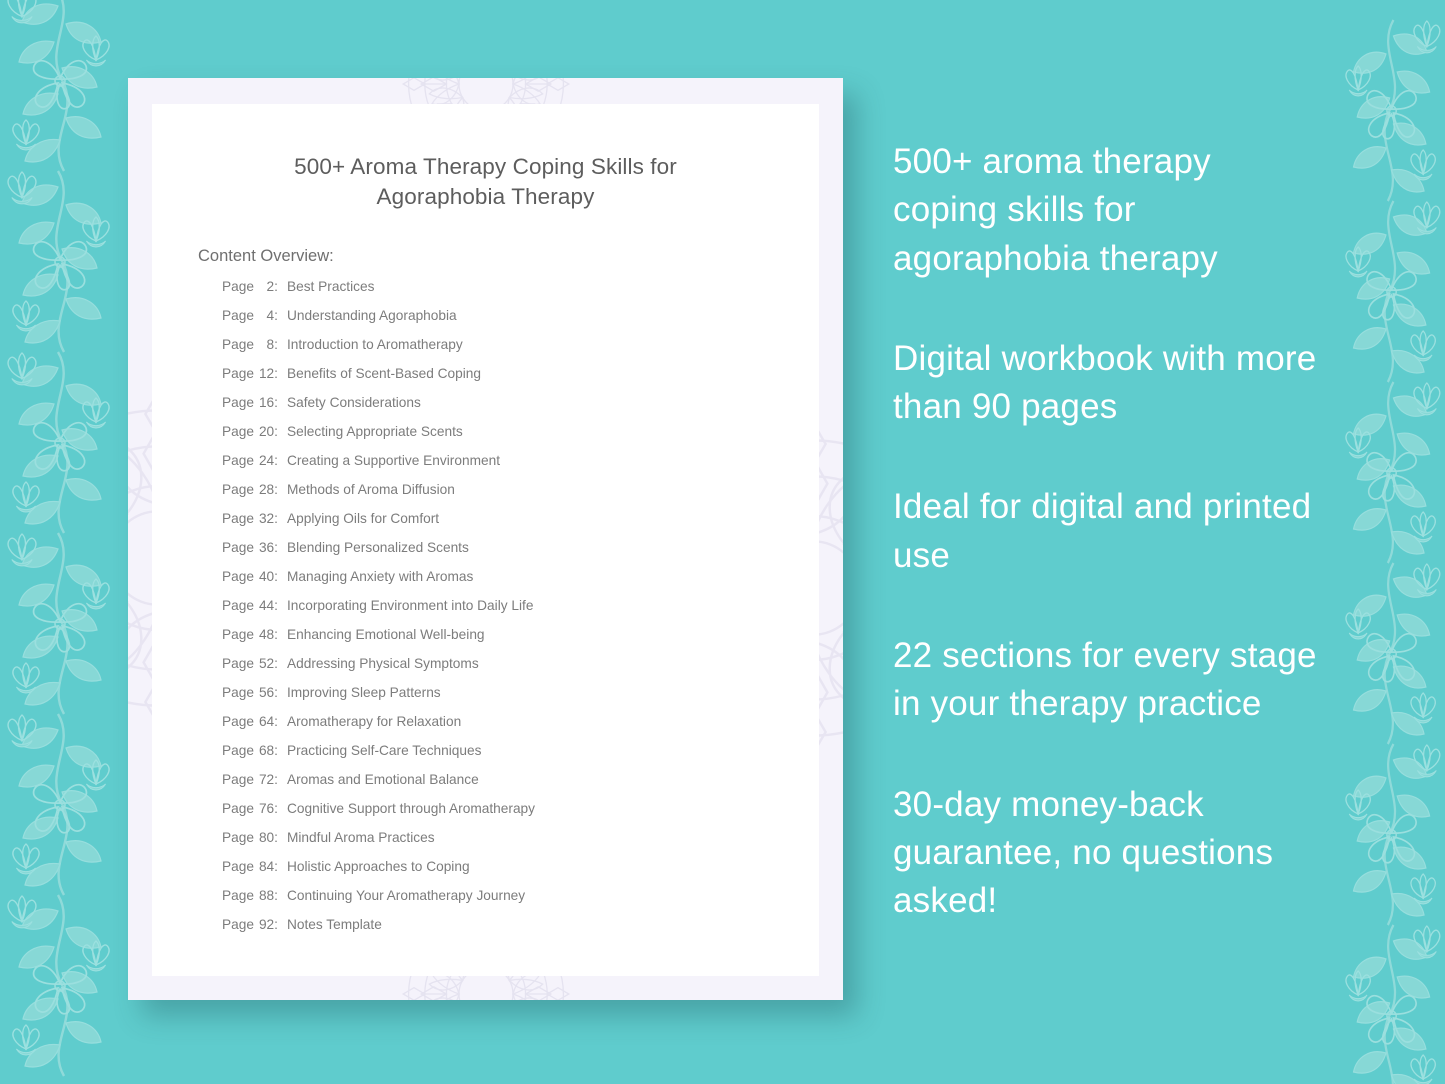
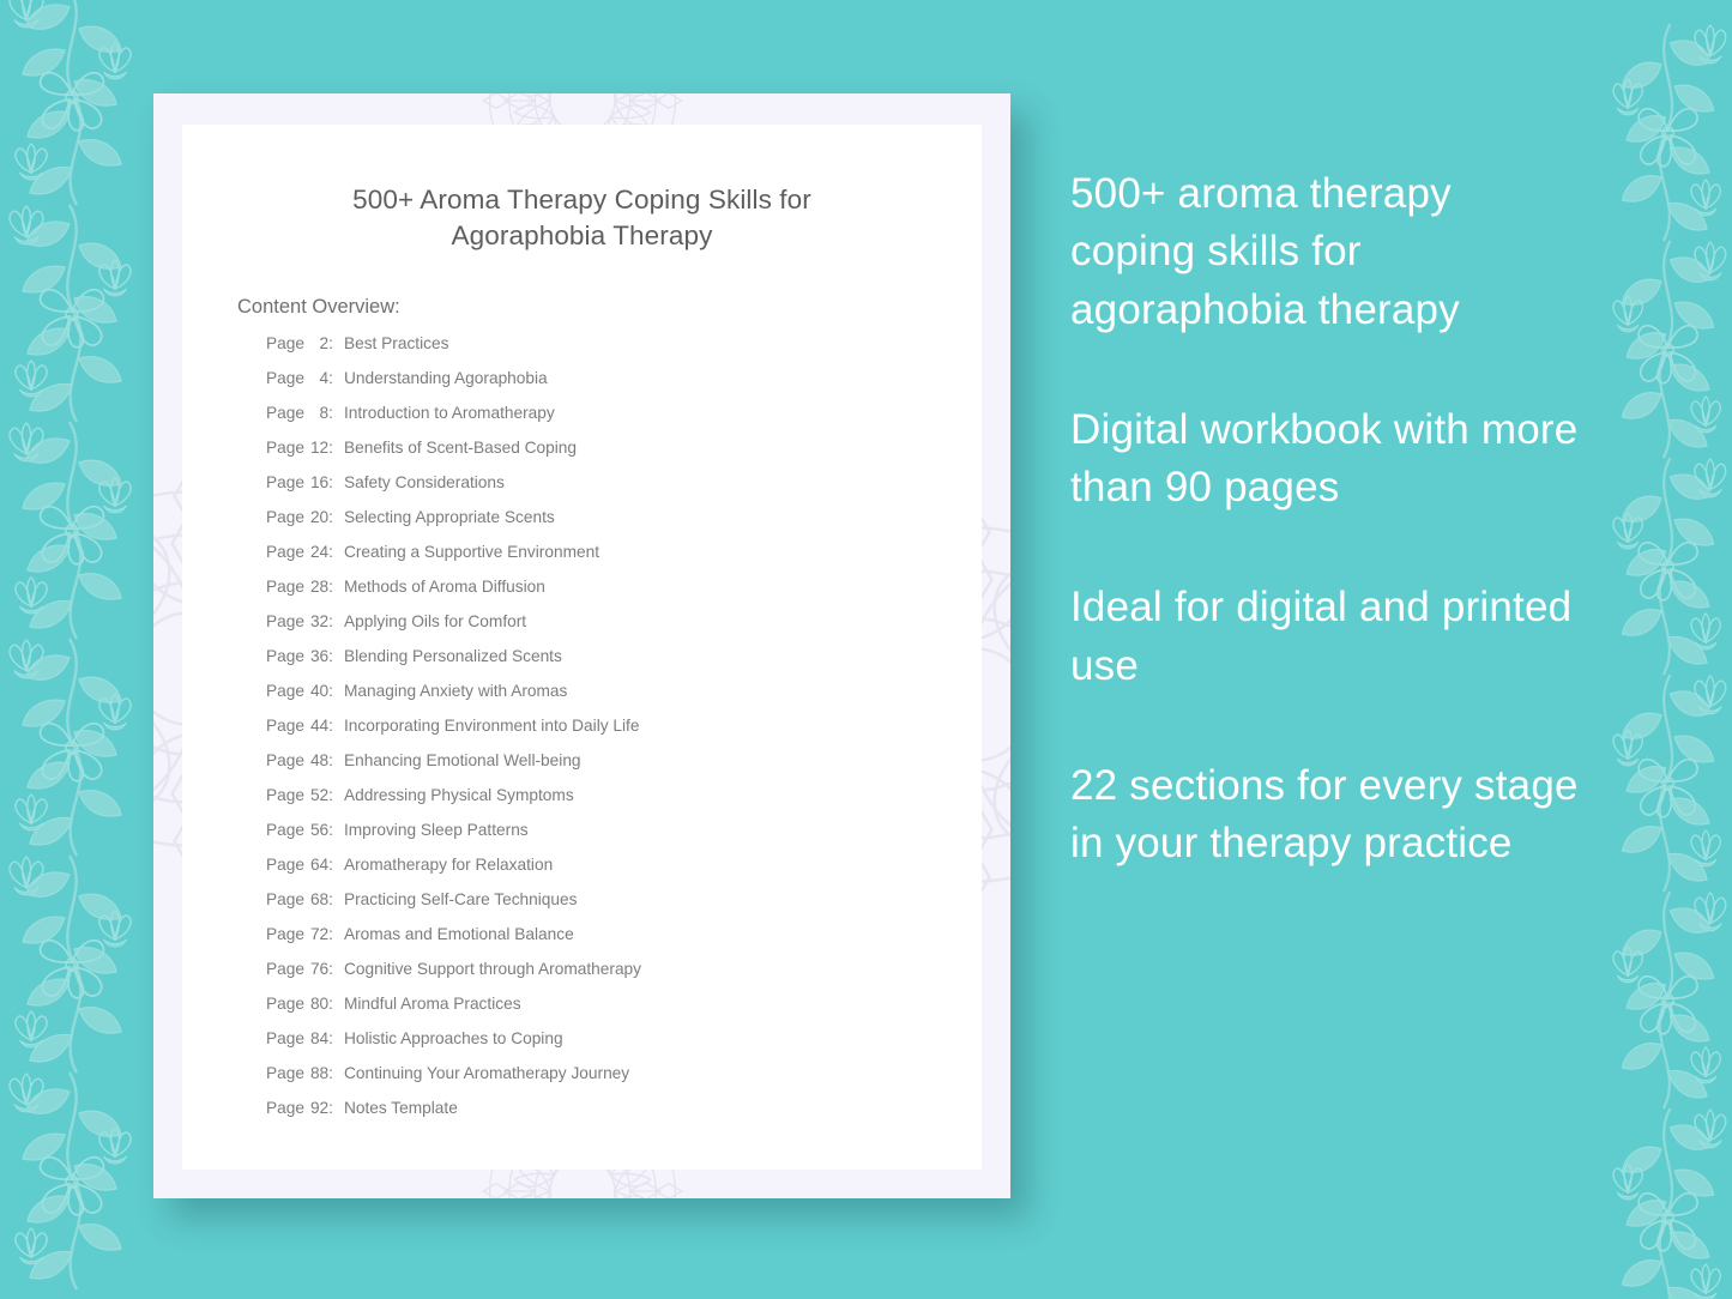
  500+ Aroma Therapy Coping Skills for
  Agoraphobia Therapy
  Content Overview:
  Page 2: Best Practices
  Page 4: Understanding Agoraphobia
  Page 8: Introduction to Aromatherapy
  Page 12: Benefits of Scent-Based Coping
  Page 16: Safety Considerations
  Page 20: Selecting Appropriate Scents
  Page 24: Creating a Supportive Environment
  Page 28: Methods of Aroma Diffusion
  Page 32: Applying Oils for Comfort
  Page 36: Blending Personalized Scents
  Page 40: Managing Anxiety with Aromas
  Page 44: Incorporating Environment into Daily Life
  Page 48: Enhancing Emotional Well-being
  Page 52: Addressing Physical Symptoms
  Page 56: Improving Sleep Patterns
  Page 64: Aromatherapy for Relaxation
  Page 68: Practicing Self-Care Techniques
  Page 72: Aromas and Emotional Balance
  Page 76: Cognitive Support through Aromatherapy
  Page 80: Mindful Aroma Practices
  Page 84: Holistic Approaches to Coping
  Page 88: Continuing Your Aromatherapy Journey
  Page 92: Notes Template
  500+ aroma therapy coping skills for agoraphobia therapy
  Digital workbook with more than 90 pages
  Ideal for digital and printed use
  22 sections for every stage in your therapy practice
- 30-day money-back guarantee, no questions asked!
